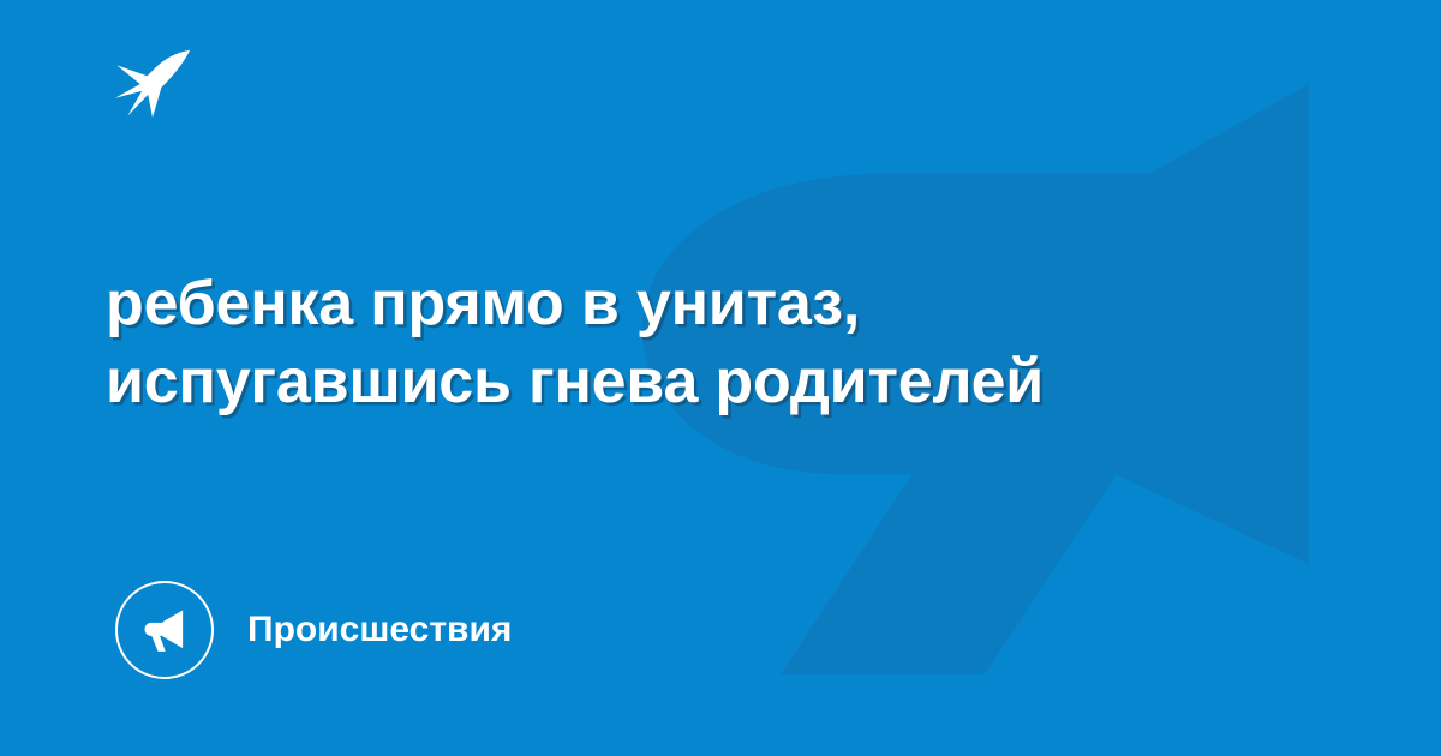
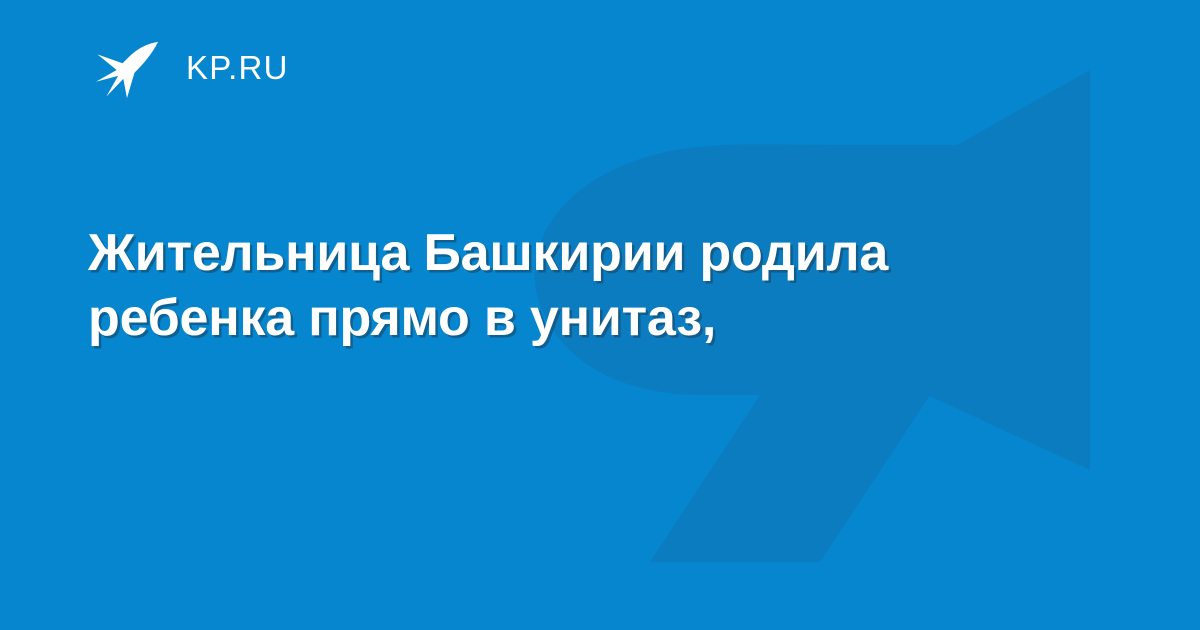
+ KP.RU
+ Жительница Башкирии родила
  ребенка прямо в унитаз,
- испугавшись гнева родителей
- Происшествия
